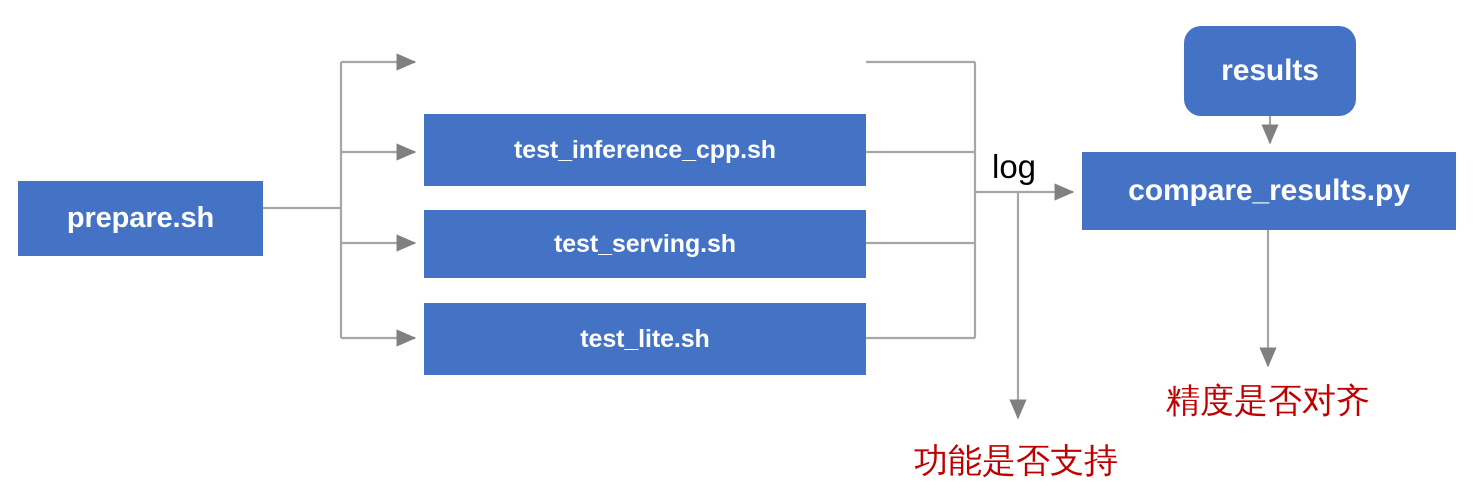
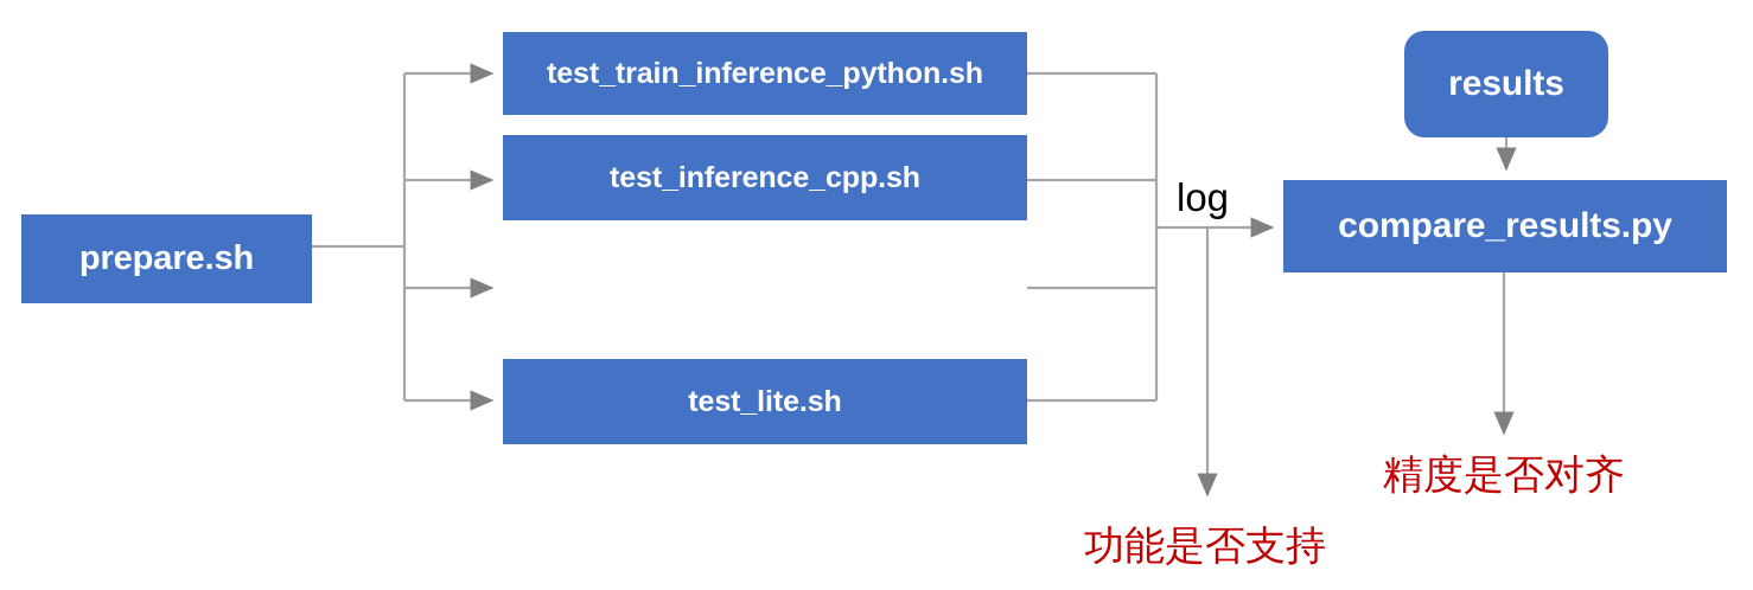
  prepare.sh
+ test_train_inference_python.sh
  test_inference_cpp.sh
- test_serving.sh
  test_lite.sh
  results
  compare_results.py
  log
  功能是否支持
  精度是否对齐
